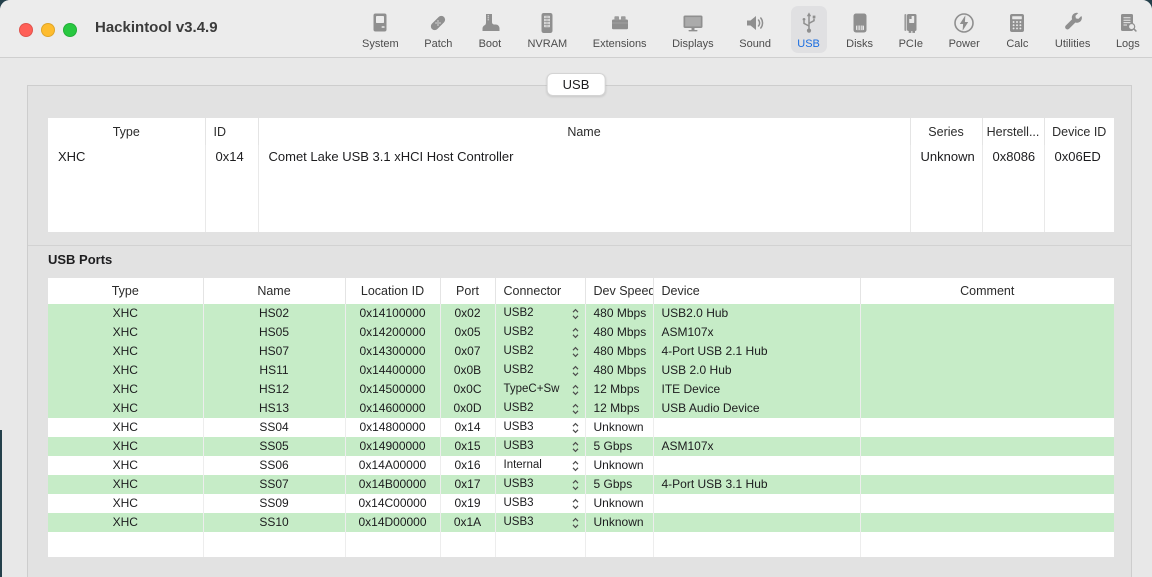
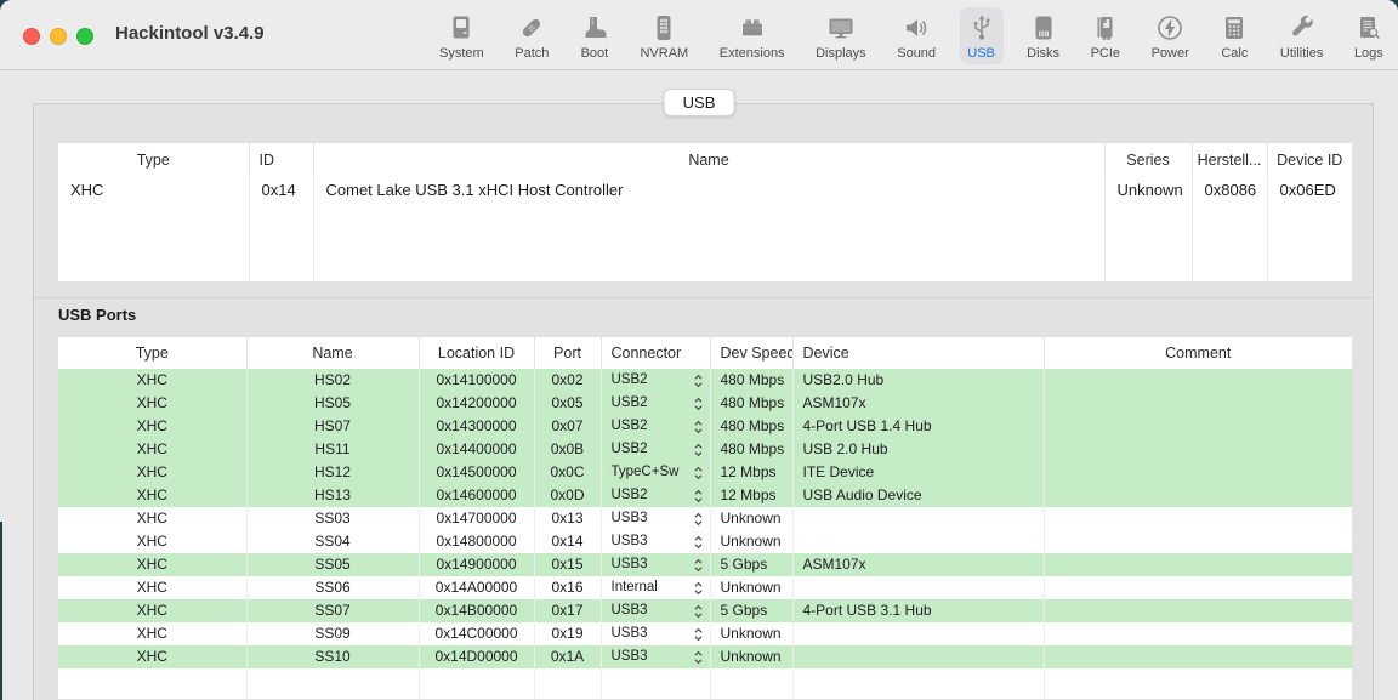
  Hackintool v3.4.9
  System
  Patch
  Boot
  NVRAM
  Extensions
  Displays
  Sound
  USB
  Disks
  PCIe
  Power
  Calc
  Utilities
  Logs
  USB
  	Type	ID	Name	Series	Herstell...	Device ID
  XHC	0x14	Comet Lake USB 3.1 xHCI Host Controller	Unknown	0x8086	0x06ED
  USB Ports
  	Type	Name	Location ID	Port	Connector	Dev Speed	Device	Comment
  XHC	HS02	0x14100000	0x02	USB2	480 Mbps	USB2.0 Hub
  XHC	HS05	0x14200000	0x05	USB2	480 Mbps	ASM107x
- XHC	HS07	0x14300000	0x07	USB2	480 Mbps	4-Port USB 2.1 Hub
+ XHC	HS07	0x14300000	0x07	USB2	480 Mbps	4-Port USB 1.4 Hub
  XHC	HS11	0x14400000	0x0B	USB2	480 Mbps	USB 2.0 Hub
  XHC	HS12	0x14500000	0x0C	TypeC+Sw	12 Mbps	ITE Device
  XHC	HS13	0x14600000	0x0D	USB2	12 Mbps	USB Audio Device
+ XHC	SS03	0x14700000	0x13	USB3	Unknown
  XHC	SS04	0x14800000	0x14	USB3	Unknown
  XHC	SS05	0x14900000	0x15	USB3	5 Gbps	ASM107x
  XHC	SS06	0x14A00000	0x16	Internal	Unknown
  XHC	SS07	0x14B00000	0x17	USB3	5 Gbps	4-Port USB 3.1 Hub
  XHC	SS09	0x14C00000	0x19	USB3	Unknown
  XHC	SS10	0x14D00000	0x1A	USB3	Unknown
